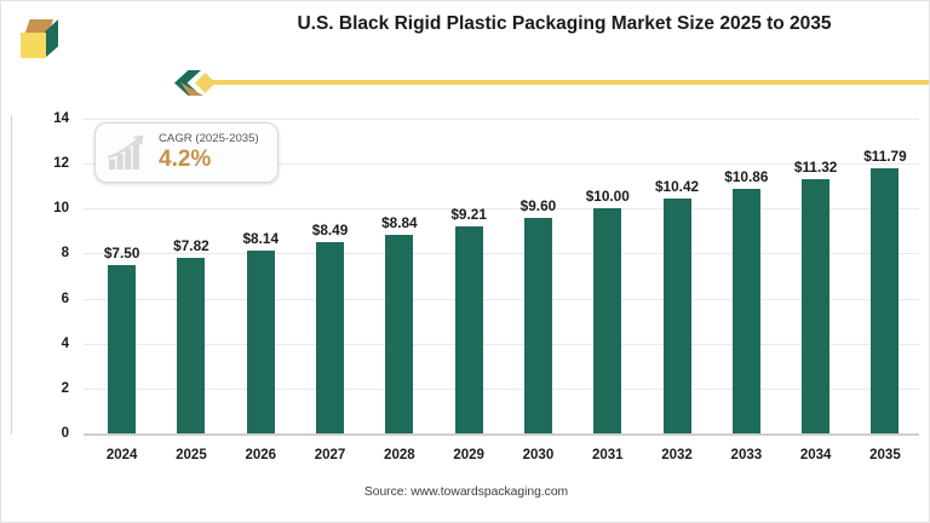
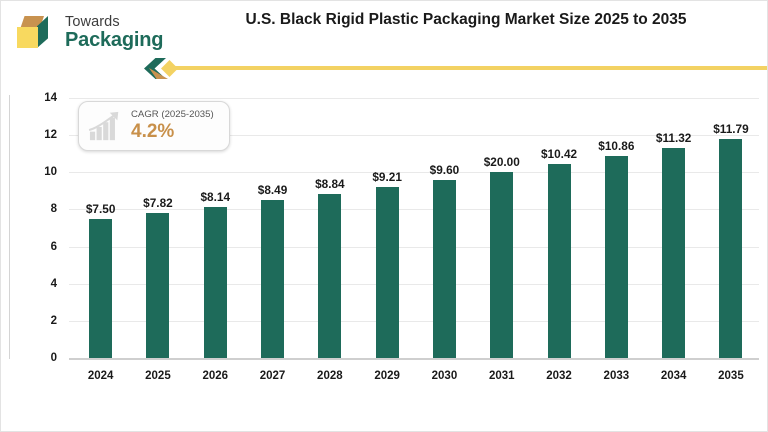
+ Towards
+ Packaging
  U.S. Black Rigid Plastic Packaging Market Size 2025 to 2035
  0
  2
  4
  6
  8
  10
  12
  14
  $7.50
  $7.82
  $8.14
  $8.49
  $8.84
  $9.21
  $9.60
- $10.00
+ $20.00
  $10.42
  $10.86
  $11.32
  $11.79
  2024
  2025
  2026
  2027
  2028
  2029
  2030
  2031
  2032
  2033
  2034
  2035
  CAGR (2025-2035)
  4.2%
- Source: www.towardspackaging.com
